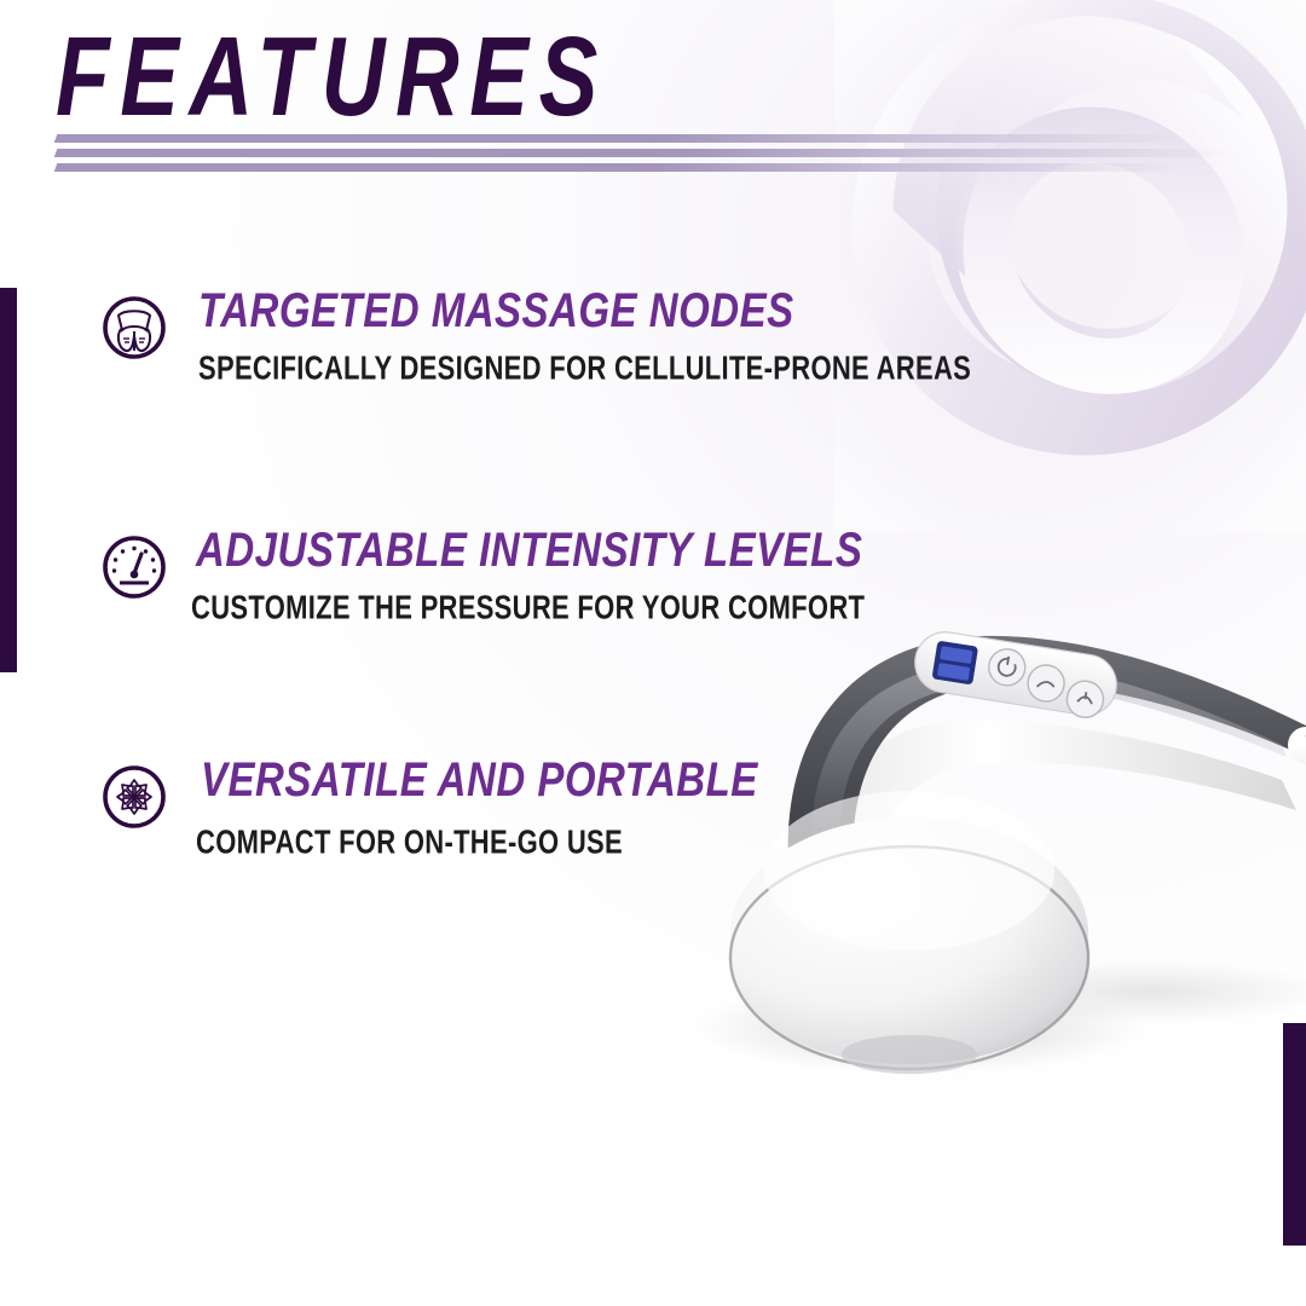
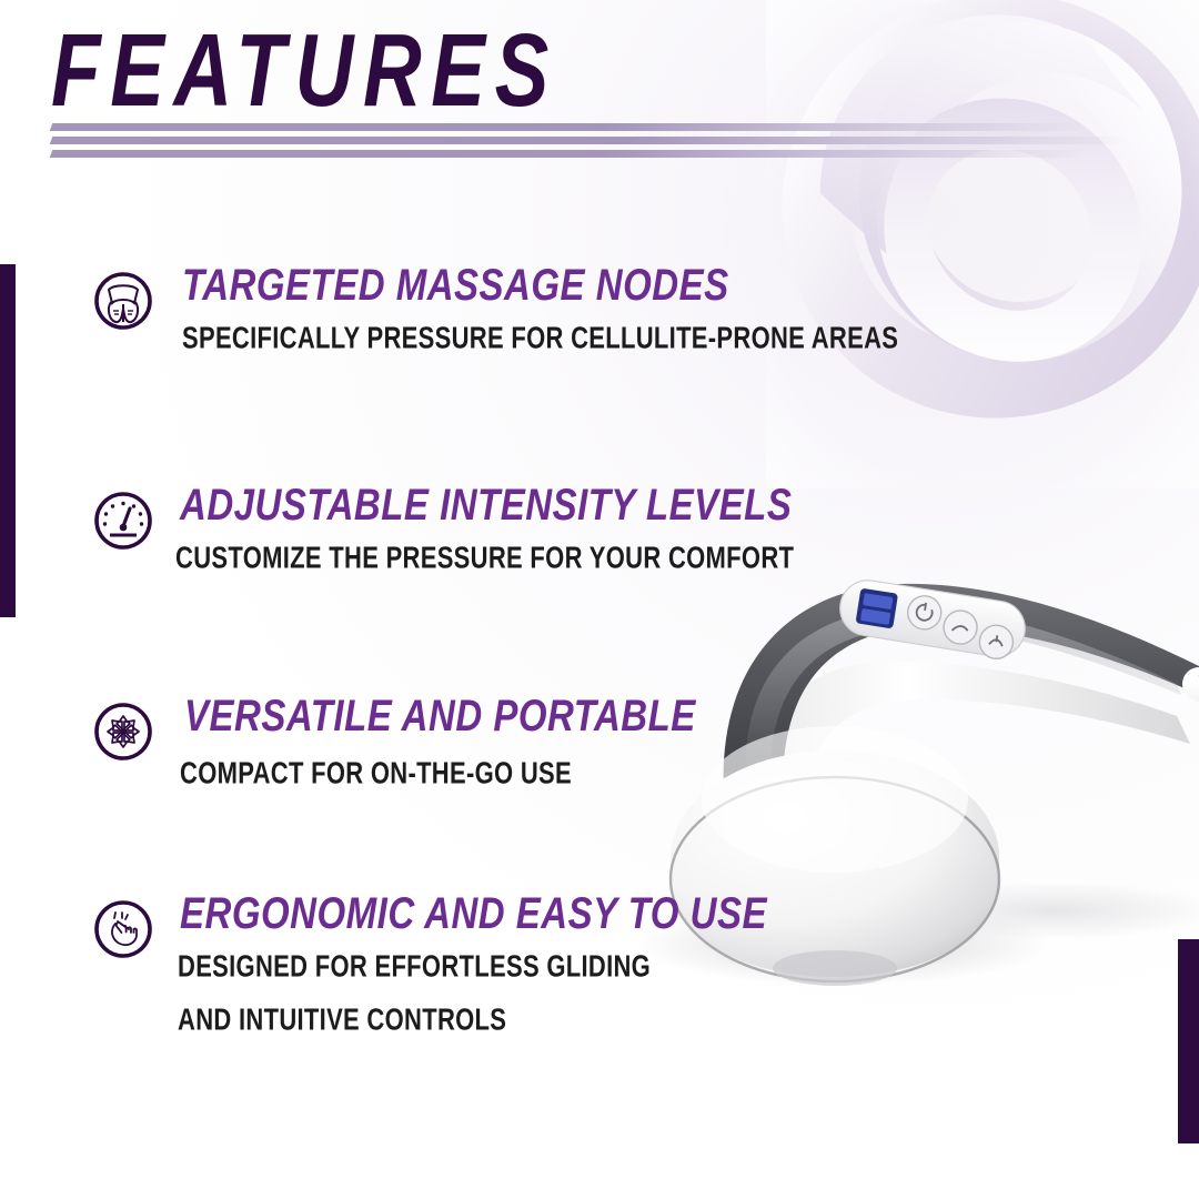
  FEATURES
  TARGETED MASSAGE NODES
- SPECIFICALLY DESIGNED FOR CELLULITE-PRONE AREAS
+ SPECIFICALLY PRESSURE FOR CELLULITE-PRONE AREAS
  ADJUSTABLE INTENSITY LEVELS
  CUSTOMIZE THE PRESSURE FOR YOUR COMFORT
  VERSATILE AND PORTABLE
  COMPACT FOR ON-THE-GO USE
+ ERGONOMIC AND EASY TO USE
+ DESIGNED FOR EFFORTLESS GLIDING
+ AND INTUITIVE CONTROLS
